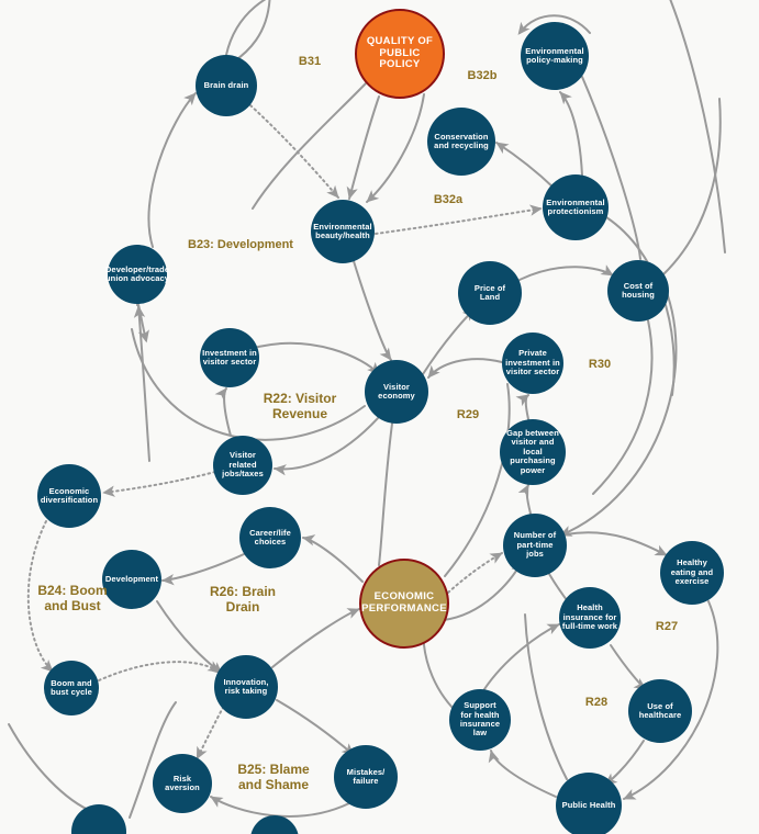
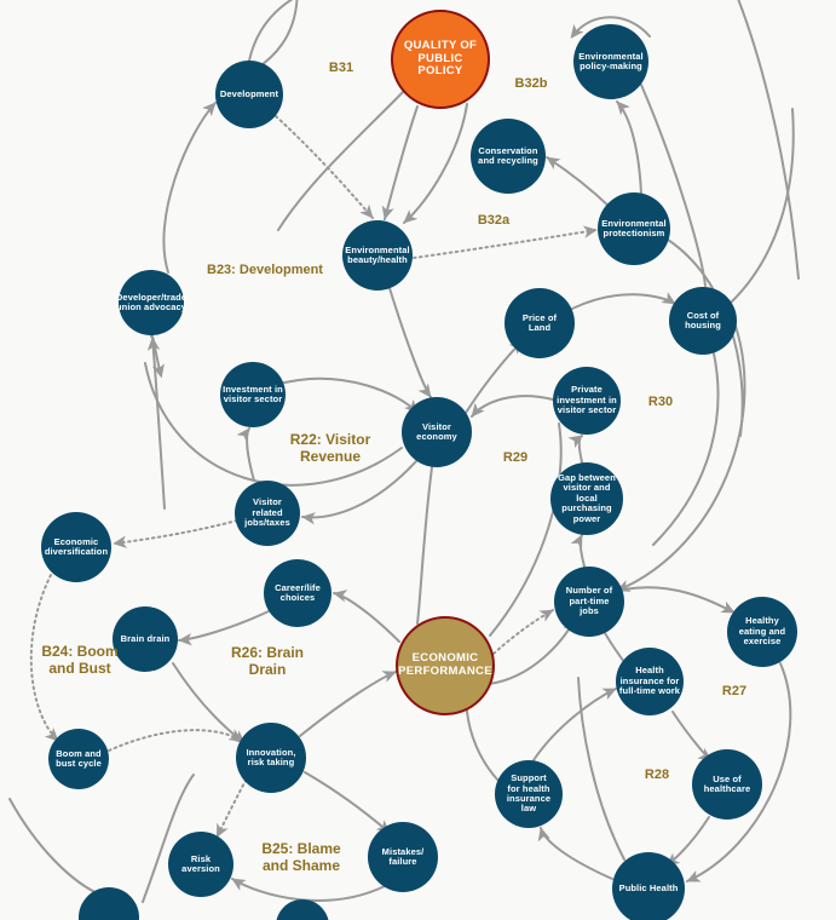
- Brain drain
+ Development
  Environmental
  policy-making
  Conservation
  and recycling
  Environmental
  protectionism
  Environmental
  beauty/health
  Developer/trade
  union advocacy
  Price of
  Land
  Cost of
  housing
  Investment in
  visitor sector
  Private
  investment in
  visitor sector
  Visitor
  economy
  Gap between
  visitor and local
  purchasing
  power
  Visitor related
  jobs/taxes
  Economic
  diversification
  Career/life
  choices
  Number of
  part-time
  jobs
- Development
+ Brain drain
  Healthy
  eating and
  exercise
  Health
  insurance for
  full-time work
  Boom and
  bust cycle
  Innovation,
  risk taking
  Support
  for health
  insurance
  law
  Use of
  healthcare
  Risk
  aversion
  Mistakes/
  failure
  Public Health
  QUALITY OF
  PUBLIC POLICY
  ECONOMIC
  PERFORMANCE
  B31
  B32b
  B32a
  B23: Development
  R22: Visitor
  Revenue
  R29
  R30
  B24: Boom
  and Bust
  R26: Brain
  Drain
  R27
  R28
  B25: Blame
  and Shame
